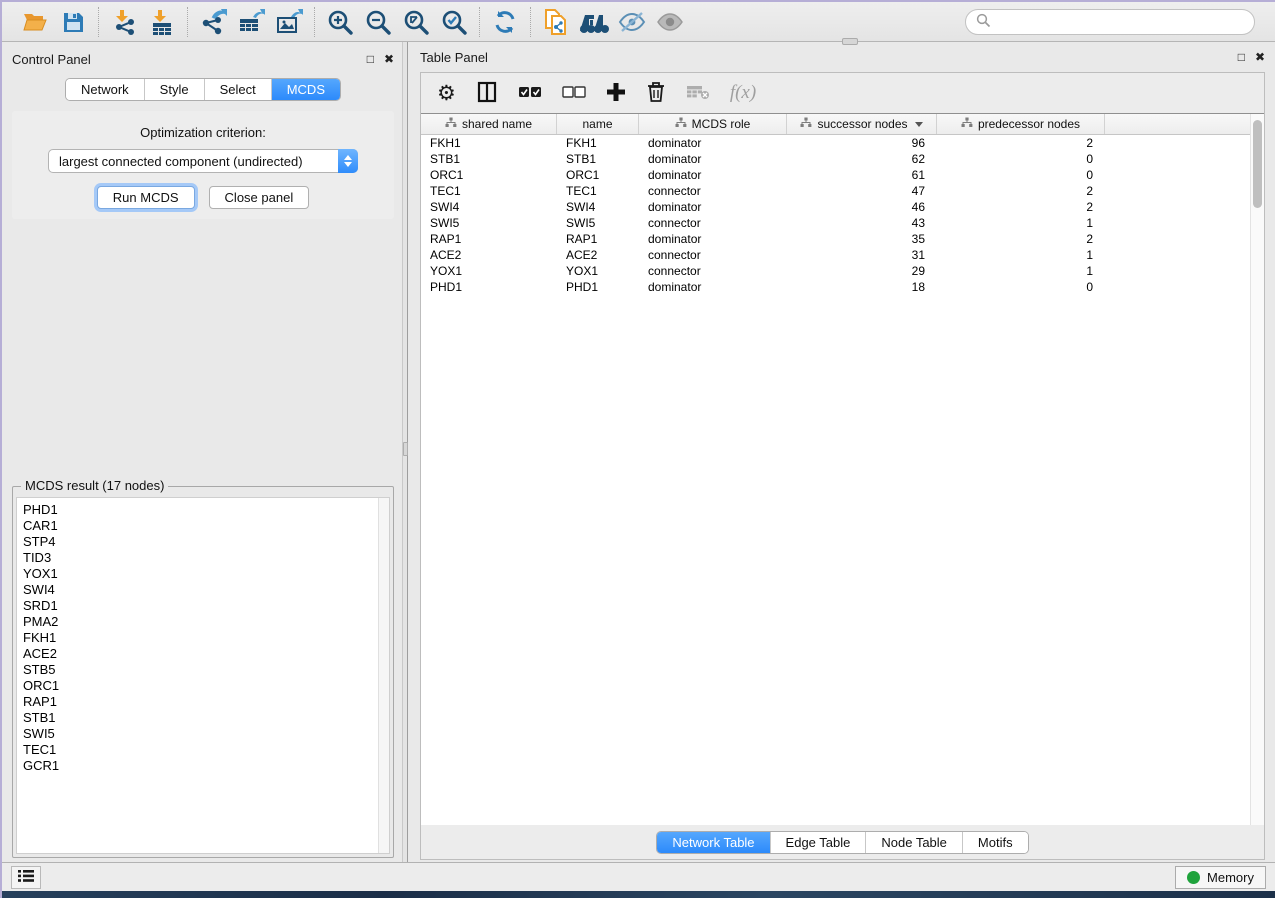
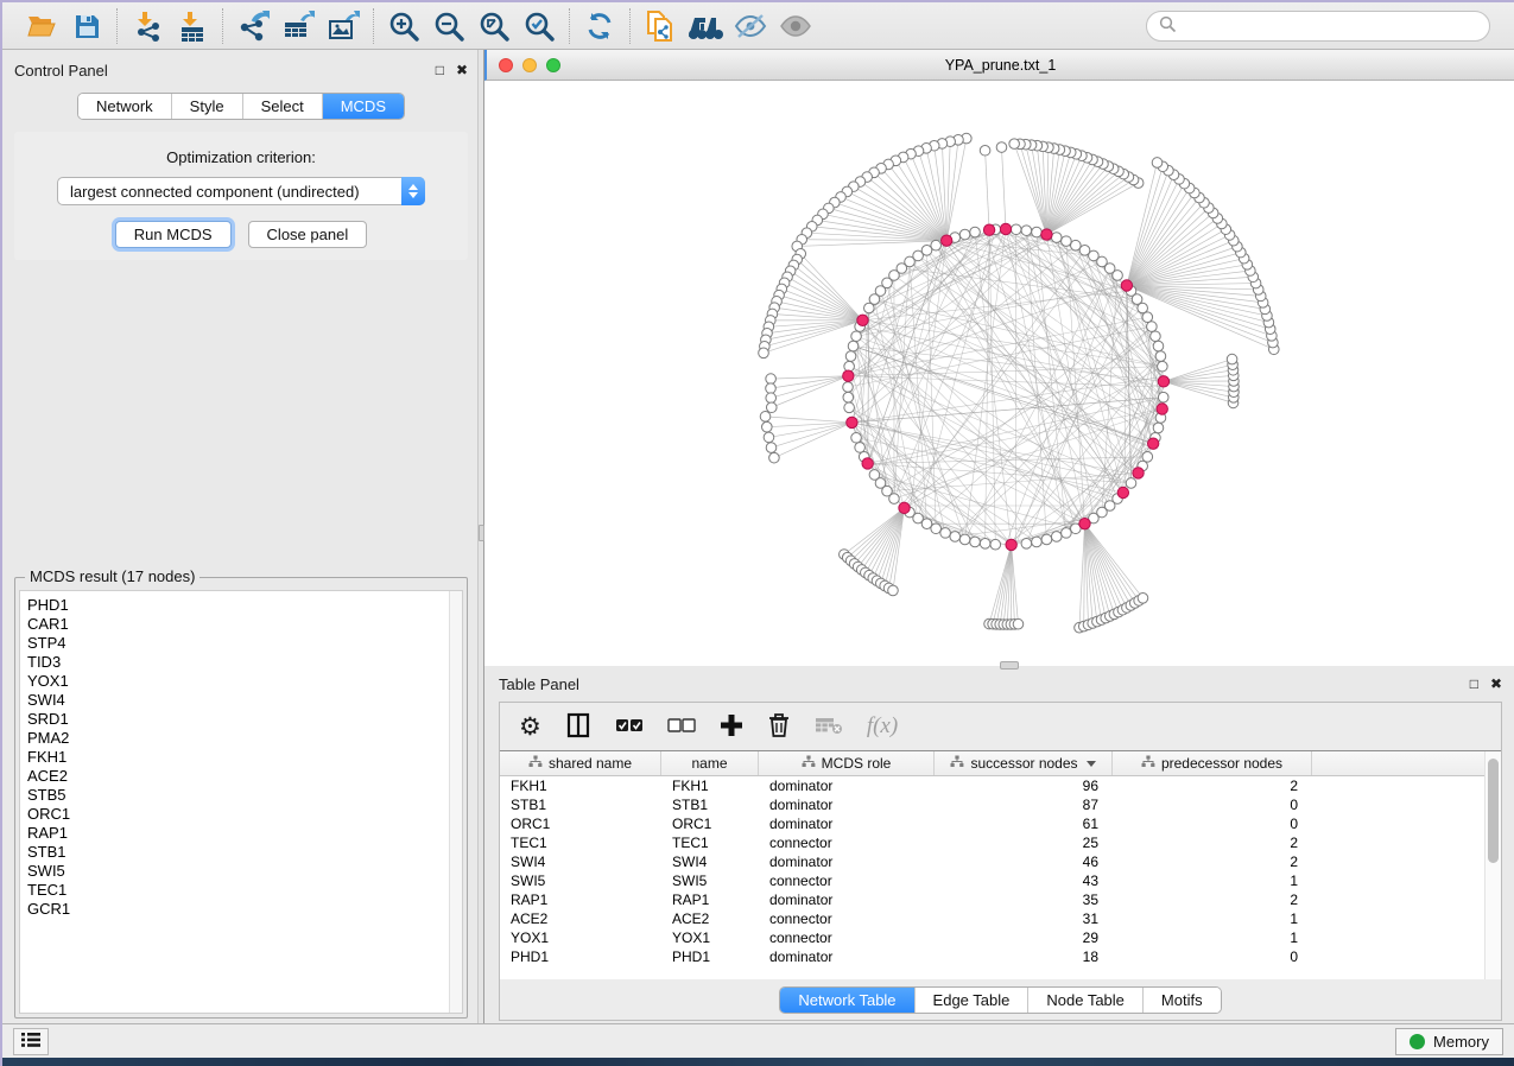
  Control Panel
  □
  ✖
  Network
  Style
  Select
  MCDS
  Optimization criterion:
  largest connected component (undirected)
  Run MCDS
  Close panel
  MCDS result (17 nodes)
  PHD1
  CAR1
  STP4
  TID3
  YOX1
  SWI4
  SRD1
  PMA2
  FKH1
  ACE2
  STB5
  ORC1
  RAP1
  STB1
  SWI5
  TEC1
  GCR1
+ YPA_prune.txt_1
  Table Panel
  □
  ✖
  ⚙
  f(x)
  shared name
  name
  MCDS role
  successor nodes
  predecessor nodes
  FKH1
  FKH1
  dominator
  96
  2
  STB1
  STB1
  dominator
- 62
+ 87
  0
  ORC1
  ORC1
  dominator
  61
  0
  TEC1
  TEC1
  connector
- 47
+ 25
  2
  SWI4
  SWI4
  dominator
  46
  2
  SWI5
  SWI5
  connector
  43
  1
  RAP1
  RAP1
  dominator
  35
  2
  ACE2
  ACE2
  connector
  31
  1
  YOX1
  YOX1
  connector
  29
  1
  PHD1
  PHD1
  dominator
  18
  0
  Network Table
  Edge Table
  Node Table
  Motifs
  Memory
